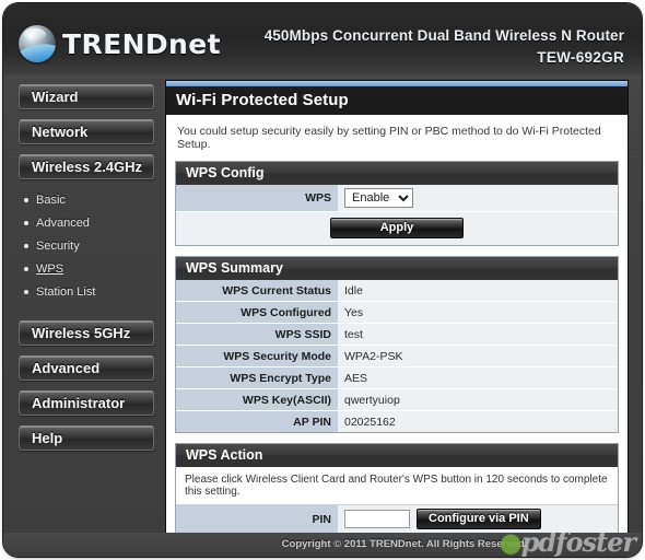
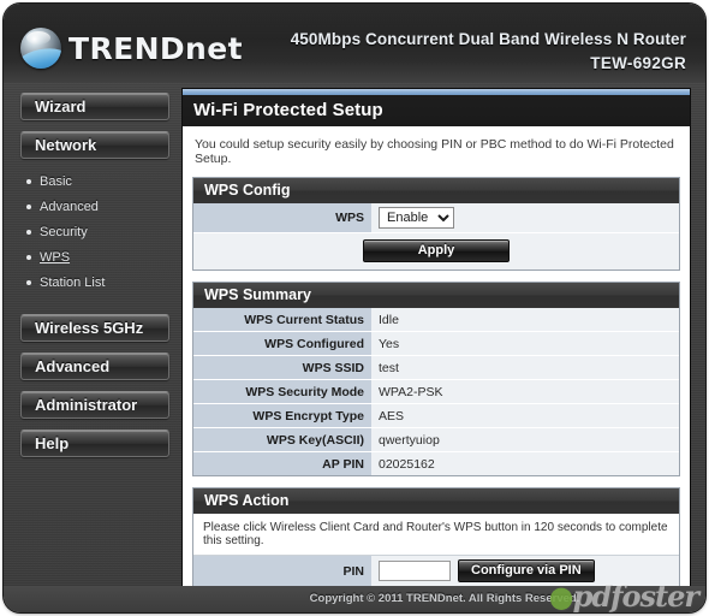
  TRENDnet
  TEW-692GR
  Wizard
  Network
- Wireless 2.4GHz
  Basic
  Advanced
  Security
  WPS
  Station List
  Wireless 5GHz
  Advanced
  Administrator
  Help
  Wi-Fi Protected Setup
- You could setup security easily by setting PIN or PBC method to do Wi-Fi Protected Setup.
+ You could setup security easily by choosing PIN or PBC method to do Wi-Fi Protected Setup.
  WPS Config
  WPS
  Enable
  Apply
  WPS Summary
  WPS Current Status
  Idle
  WPS Configured
  Yes
  WPS SSID
  test
  WPS Security Mode
  WPA2-PSK
  WPS Encrypt Type
  AES
  WPS Key(ASCII)
  qwertyuiop
  AP PIN
  02025162
  WPS Action
  Please click Wireless Client Card and Router's WPS button in 120 seconds to complete this setting.
  PIN
  Configure via PIN
  Copyright © 2011 TRENDnet. All Rights Reserved.
  ●pdfoster
